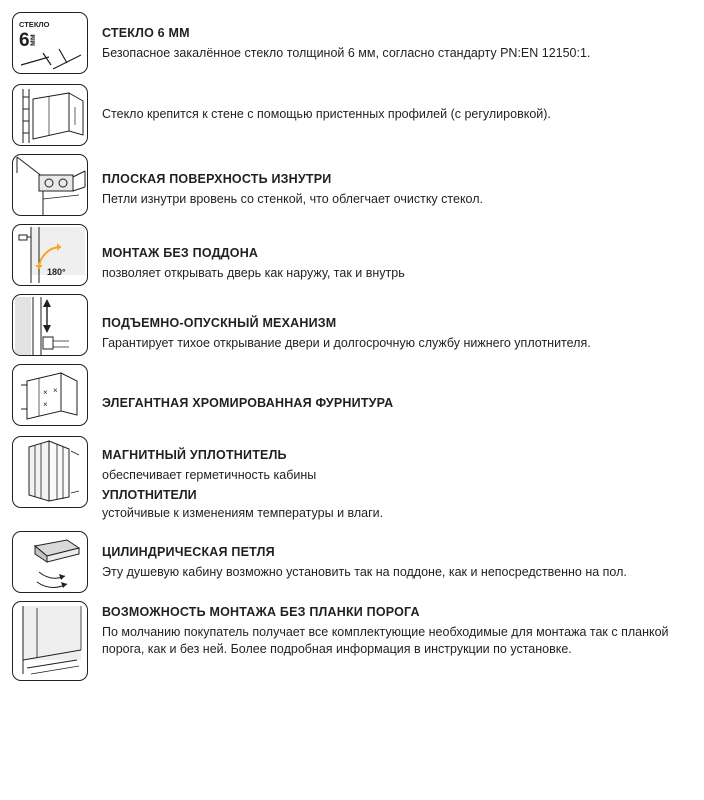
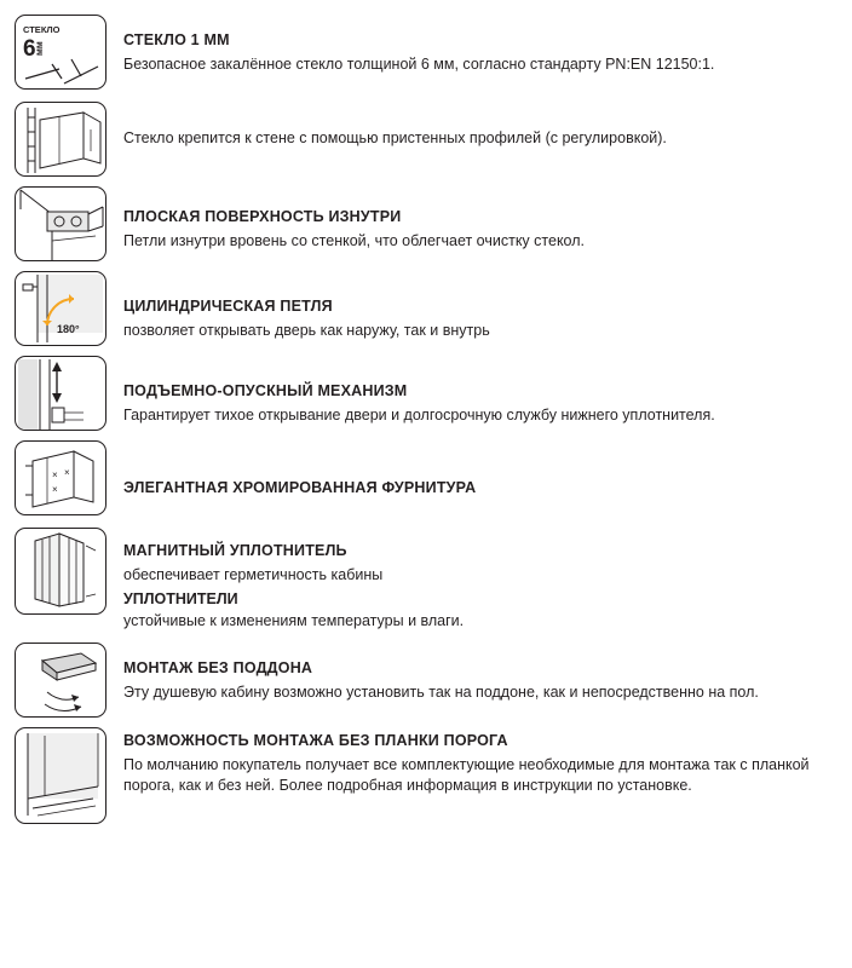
  СТЕКЛО
  6
- СТЕКЛО 6 ММ
+ СТЕКЛО 1 ММ
  Безопасное закалённое стекло толщиной 6 мм, согласно стандарту PN:EN 12150:1.
  Стекло крепится к стене с помощью пристенных профилей (с регулировкой).
  ПЛОСКАЯ ПОВЕРХНОСТЬ ИЗНУТРИ
  Петли изнутри вровень со стенкой, что облегчает очистку стекол.
  180°
- МОНТАЖ БЕЗ ПОДДОНА
+ ЦИЛИНДРИЧЕСКАЯ ПЕТЛЯ
  позволяет открывать дверь как наружу, так и внутрь
  ПОДЪЕМНО-ОПУСКНЫЙ МЕХАНИЗМ
  Гарантирует тихое открывание двери и долгосрочную службу нижнего уплотнителя.
  ×
  ×
  ×
  ЭЛЕГАНТНАЯ ХРОМИРОВАННАЯ ФУРНИТУРА
  МАГНИТНЫЙ УПЛОТНИТЕЛЬ
  обеспечивает герметичность кабины
  УПЛОТНИТЕЛИ
  устойчивые к изменениям температуры и влаги.
- ЦИЛИНДРИЧЕСКАЯ ПЕТЛЯ
+ МОНТАЖ БЕЗ ПОДДОНА
  Эту душевую кабину возможно установить так на поддоне, как и непосредственно на пол.
  ВОЗМОЖНОСТЬ МОНТАЖА БЕЗ ПЛАНКИ ПОРОГА
  По молчанию покупатель получает все комплектующие необходимые для монтажа так с планкой порога, как и без ней. Более подробная информация в инструкции по установке.
